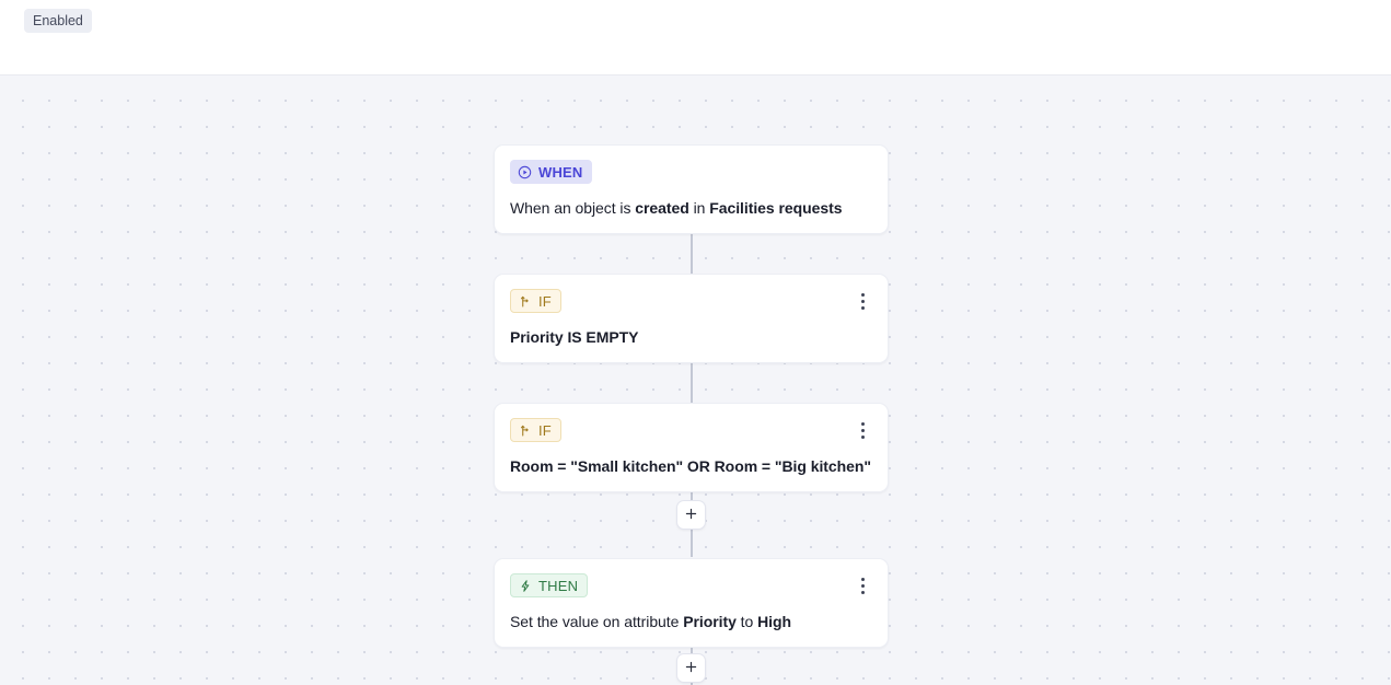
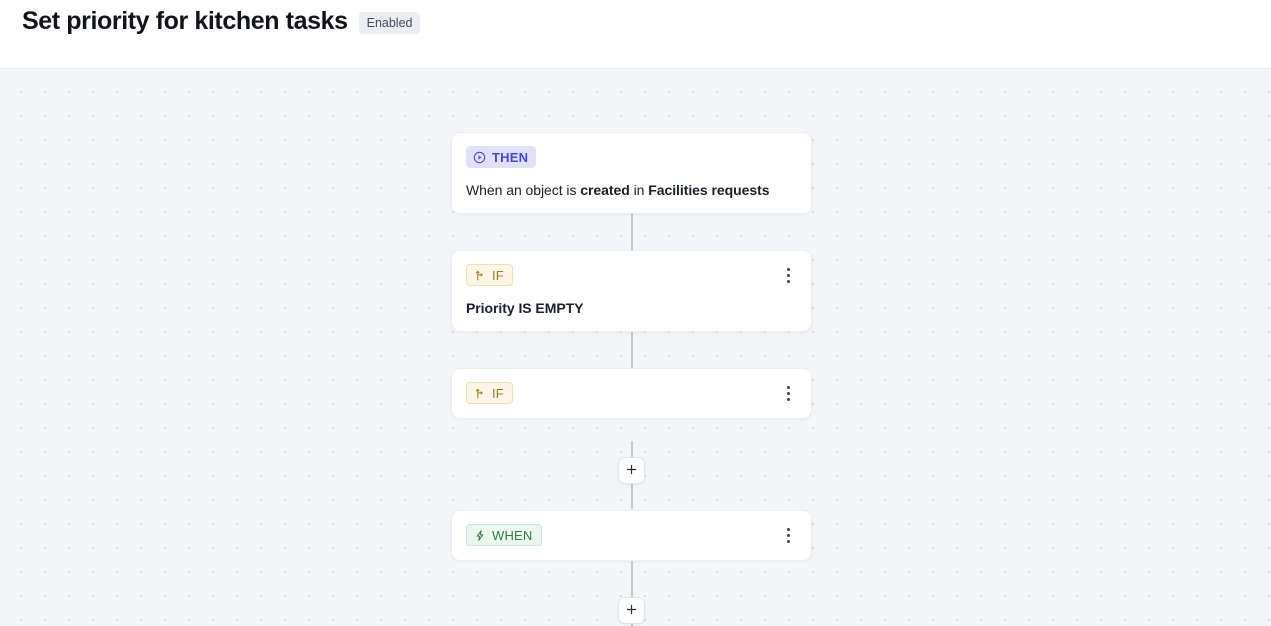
+ Set priority for kitchen tasks
  Enabled
- WHEN
+ THEN
  When an object is created in Facilities requests
  IF
  Priority IS EMPTY
  IF
- Room = "Small kitchen" OR Room = "Big kitchen"
- THEN
+ WHEN
- Set the value on attribute Priority to High
